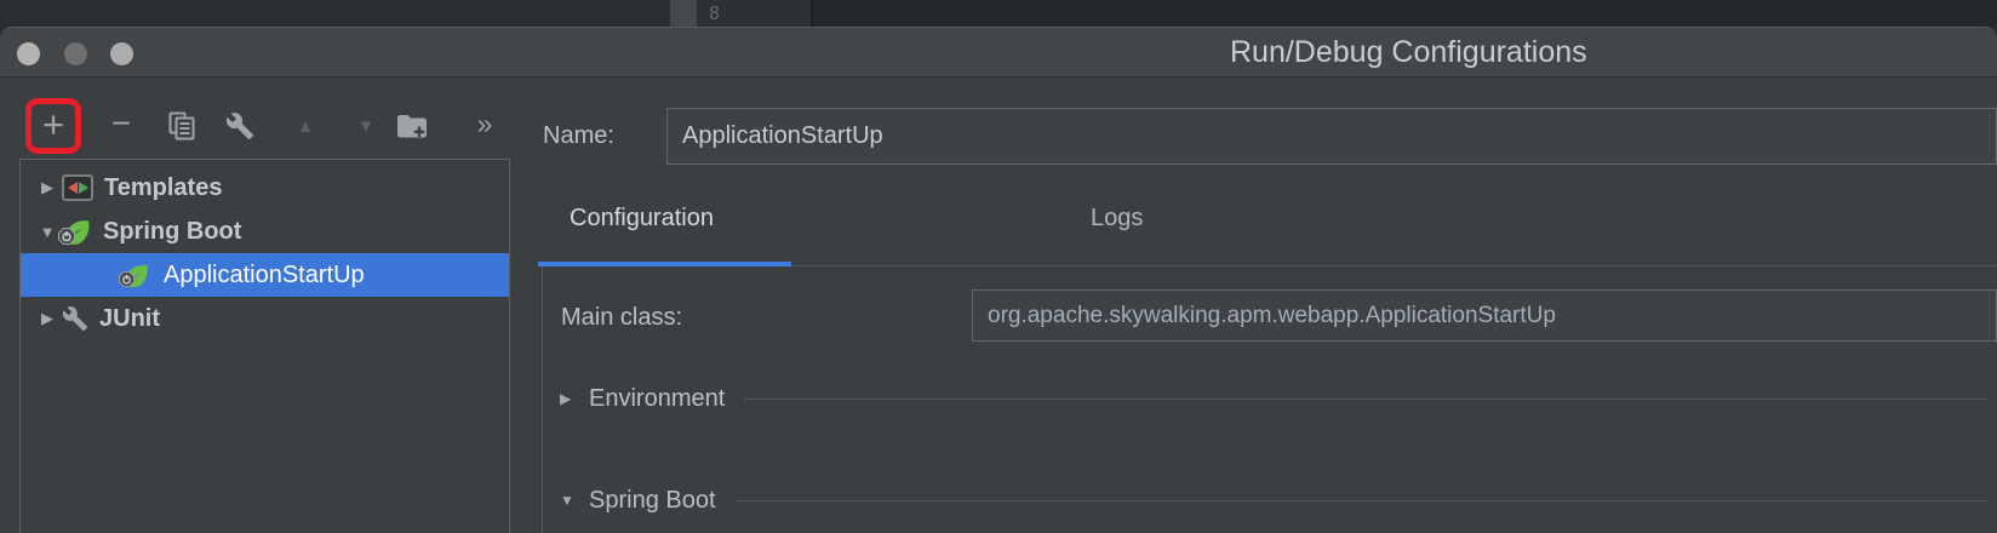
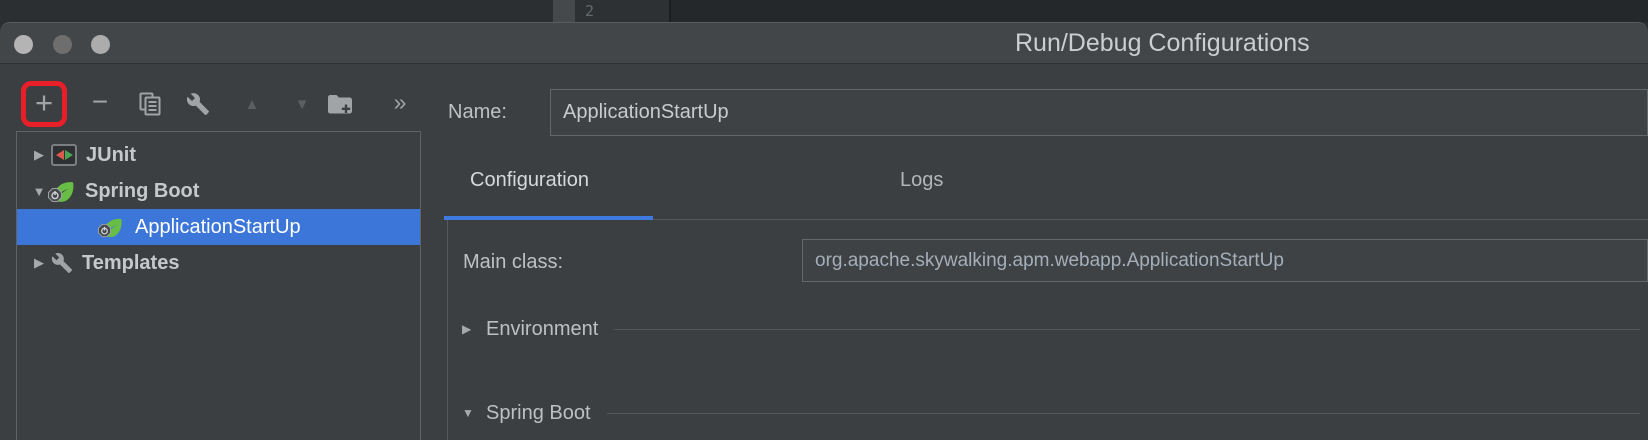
- 8
+ 2
  Run/Debug Configurations
  +
  −
  ▲
  ▼
  »
  ▶
- Templates
+ JUnit
  ▼
  Spring Boot
  ApplicationStartUp
  ▶
- JUnit
+ Templates
  Name:
  ApplicationStartUp
  Configuration
  Logs
  Main class:
  org.apache.skywalking.apm.webapp.ApplicationStartUp
  ▶
  Environment
  ▼
  Spring Boot
